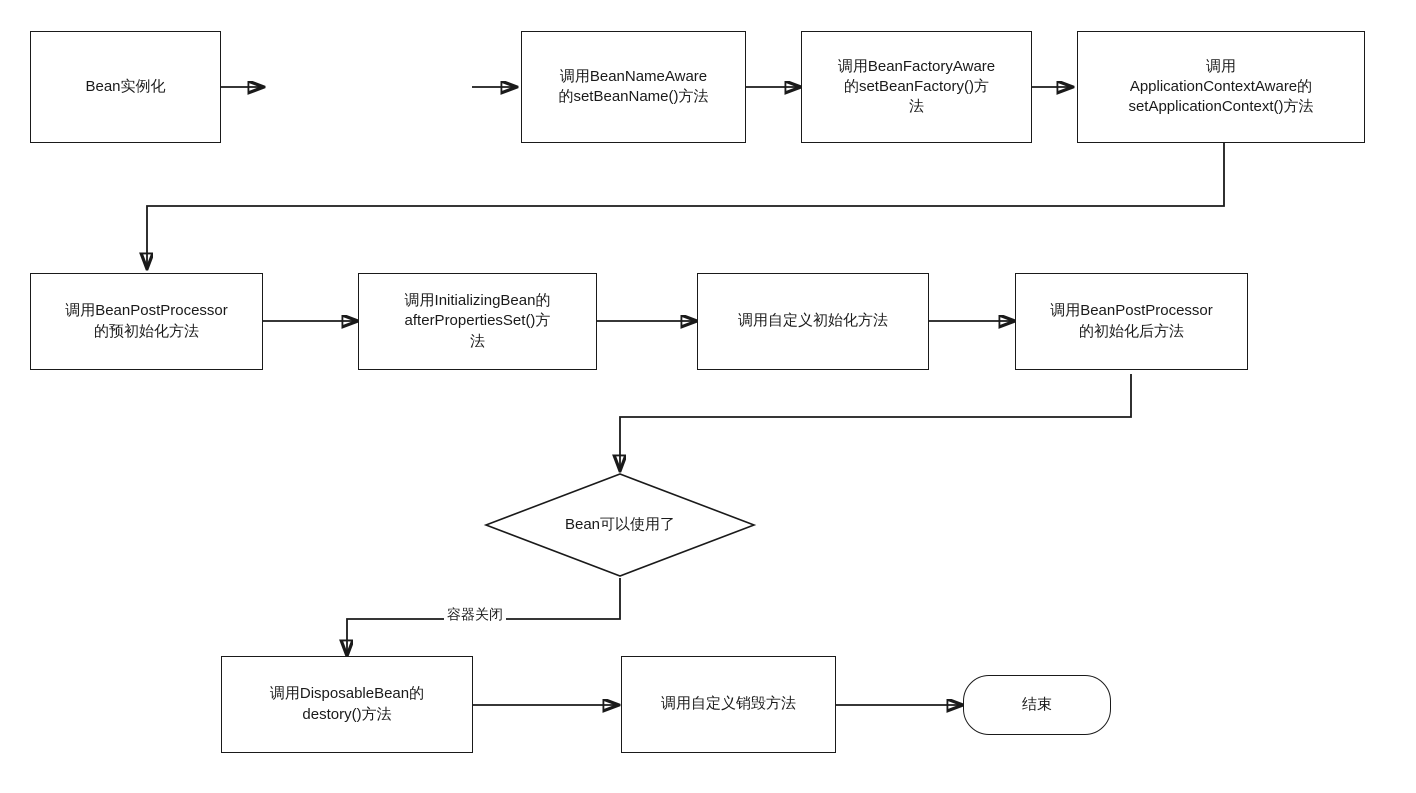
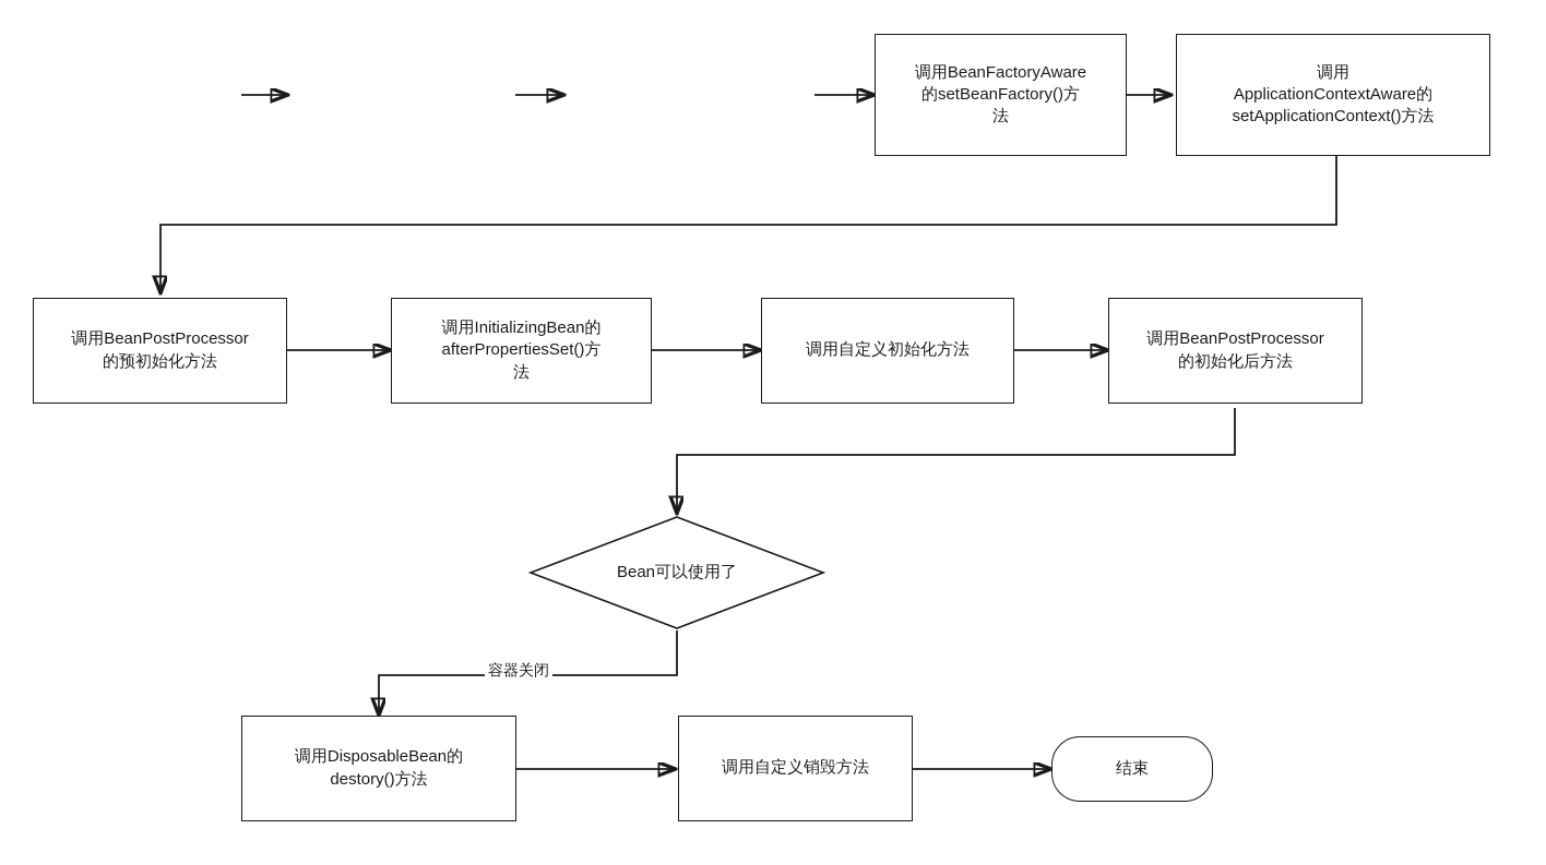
- Bean实例化
- 调用BeanNameAware
- 的setBeanName()方法
  调用BeanFactoryAware
  的setBeanFactory()方
  法
  调用
  ApplicationContextAware的
  setApplicationContext()方法
  调用BeanPostProcessor
  的预初始化方法
  调用InitializingBean的
  afterPropertiesSet()方
  法
  调用自定义初始化方法
  调用BeanPostProcessor
  的初始化后方法
  Bean可以使用了
  容器关闭
  调用DisposableBean的
  destory()方法
  调用自定义销毁方法
  结束
